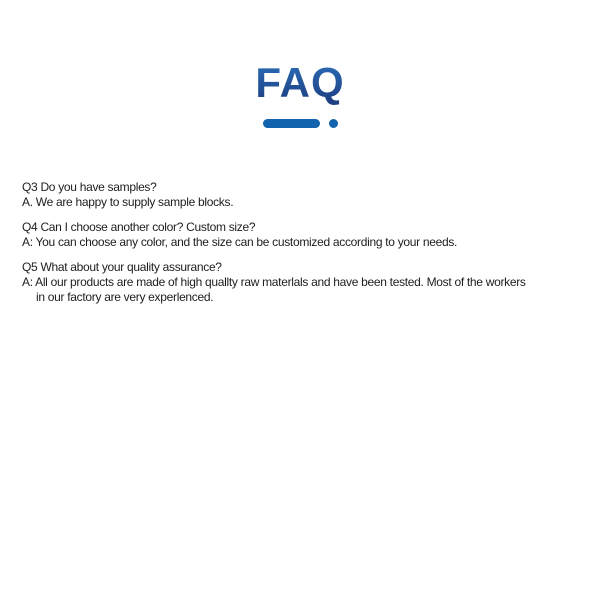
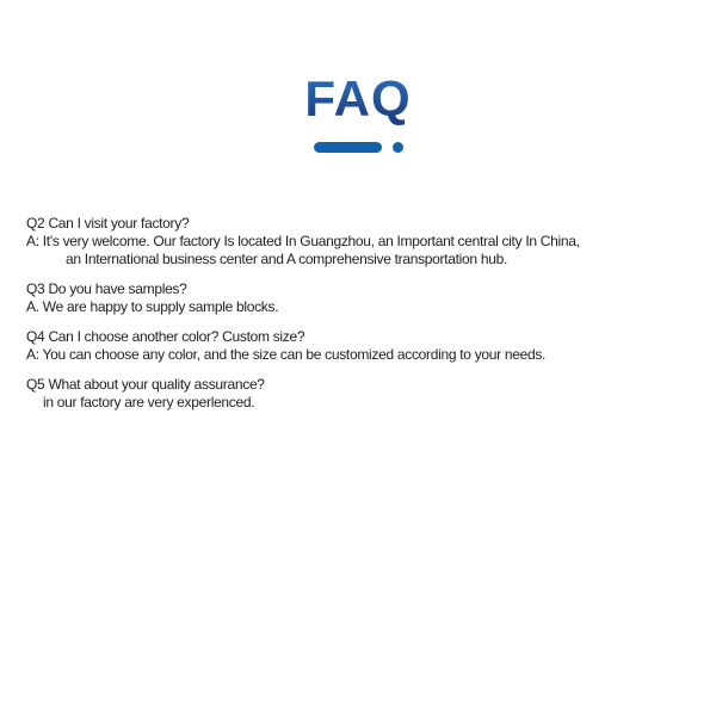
  FAQ
+ Q2 Can I visit your factory?
+ A: It's very welcome. Our factory Is located In Guangzhou, an Important central city In China,
+ an International business center and A comprehensive transportation hub.
  Q3 Do you have samples?
  A. We are happy to supply sample blocks.
  Q4 Can I choose another color? Custom size?
  A: You can choose any color, and the size can be customized according to your needs.
  Q5 What about your quality assurance?
- A: All our products are made of high quallty raw materlals and have been tested. Most of the workers
  in our factory are very experlenced.
